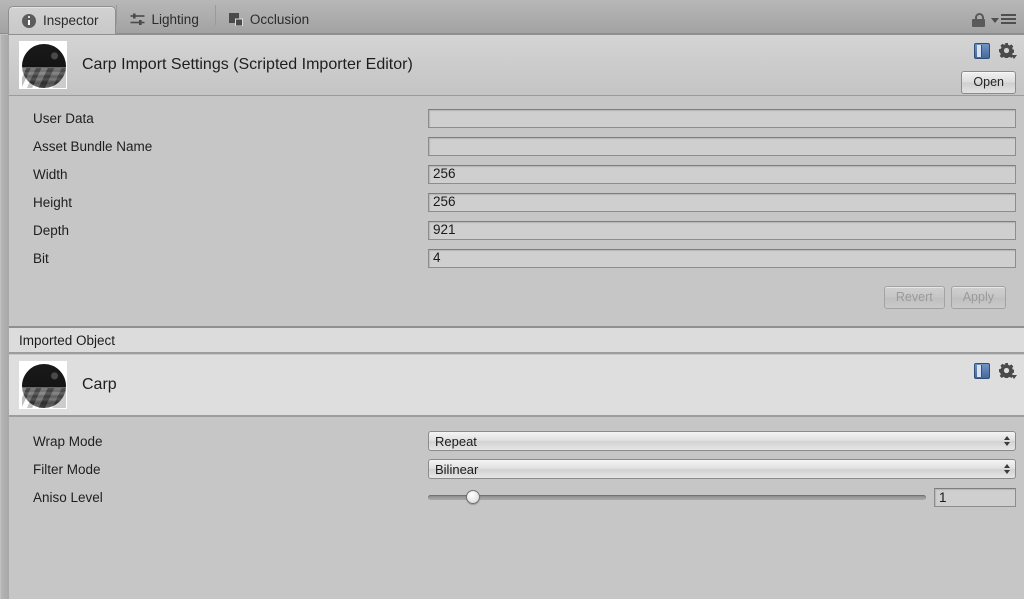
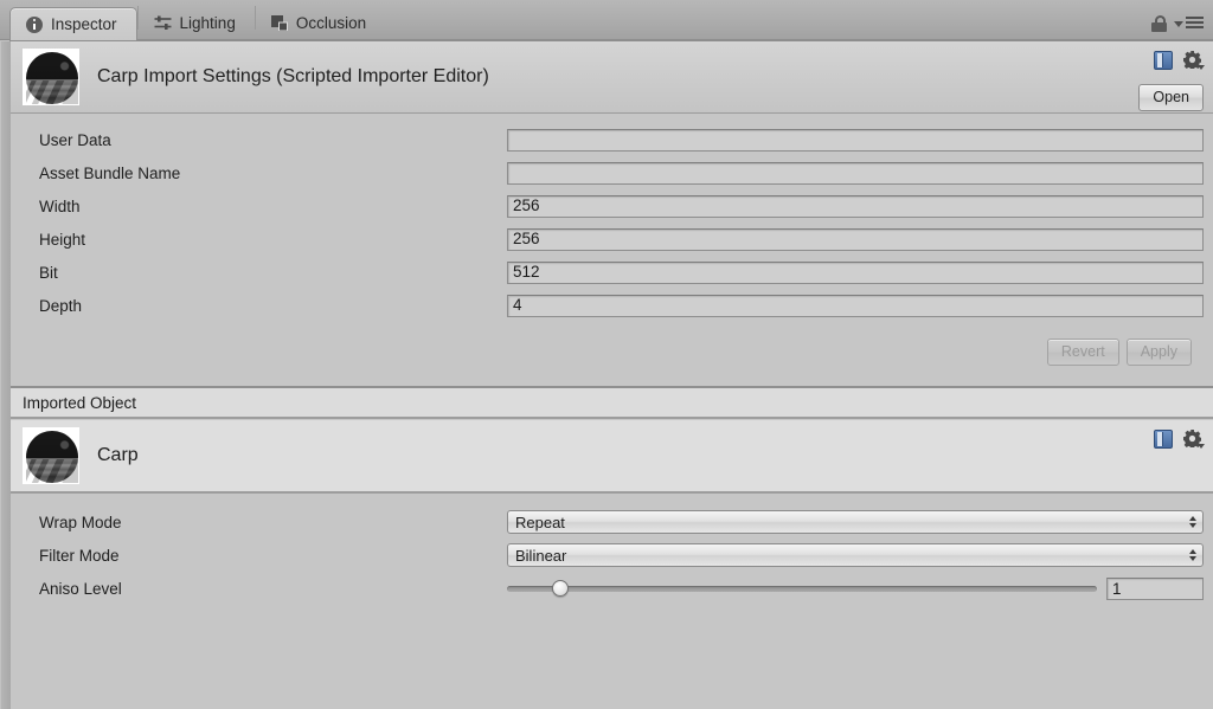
  Inspector
  Lighting
  Occlusion
  Carp Import Settings (Scripted Importer Editor)
  Open
  User Data
  Asset Bundle Name
  Width
  256
  Height
  256
- Depth
+ Bit
- 921
+ 512
- Bit
+ Depth
  4
  Revert
  Apply
  Imported Object
  Carp
  Wrap Mode
  Repeat
  Filter Mode
  Bilinear
  Aniso Level
  1
